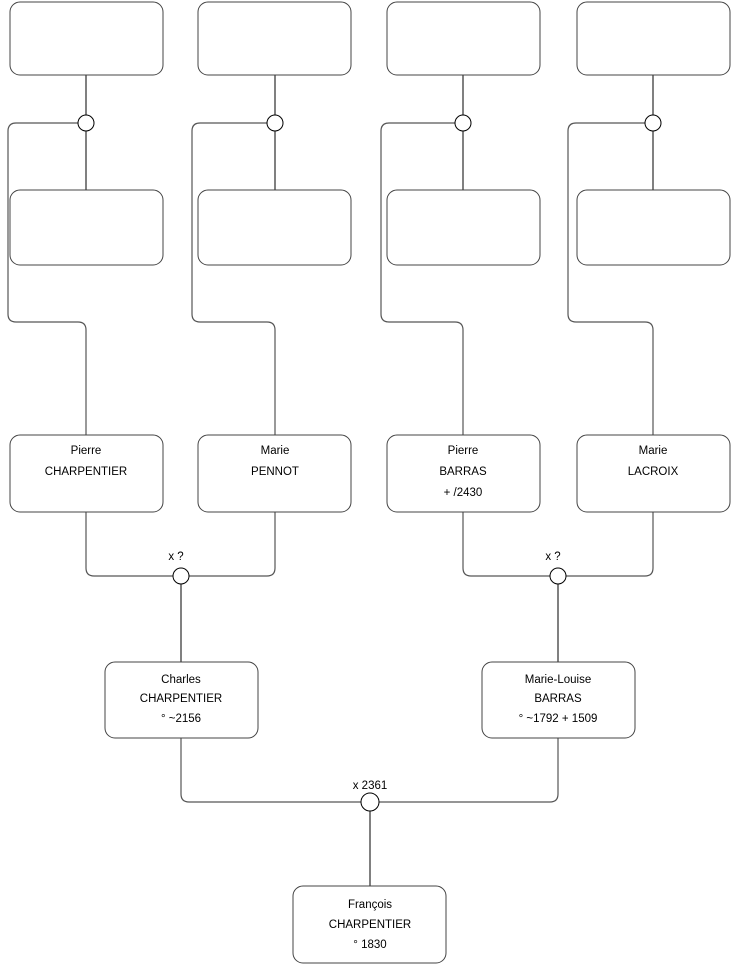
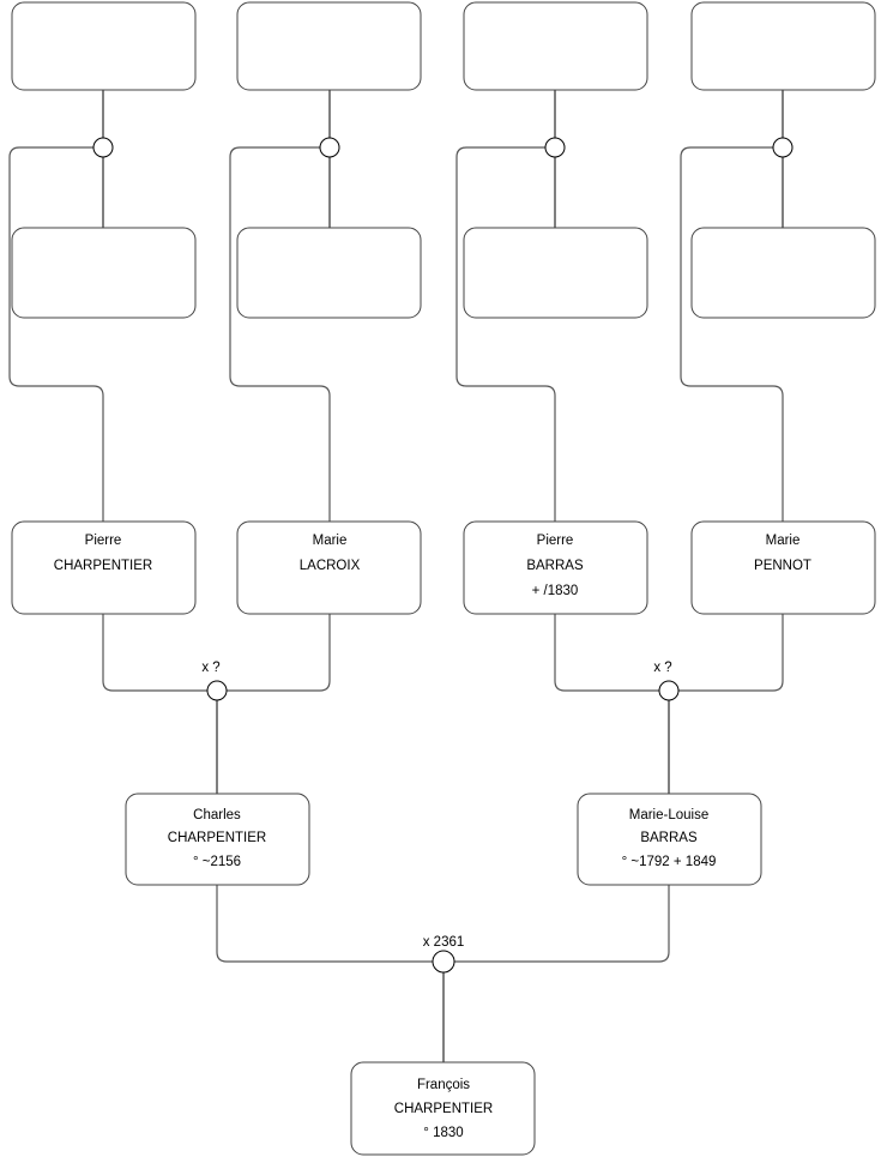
  Pierre
  CHARPENTIER
  Marie
- PENNOT
+ LACROIX
  Pierre
  BARRAS
- + /2430
+ + /1830
  Marie
- LACROIX
+ PENNOT
  Charles
  CHARPENTIER
  ° ~2156
  Marie-Louise
  BARRAS
- ° ~1792 + 1509
+ ° ~1792 + 1849
  François
  CHARPENTIER
  ° 1830
  x ?
  x ?
  x 2361
